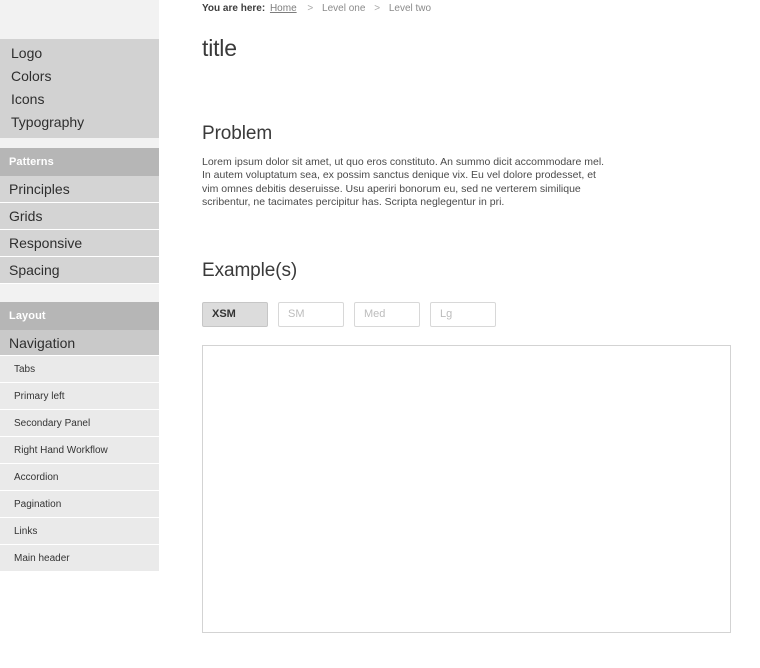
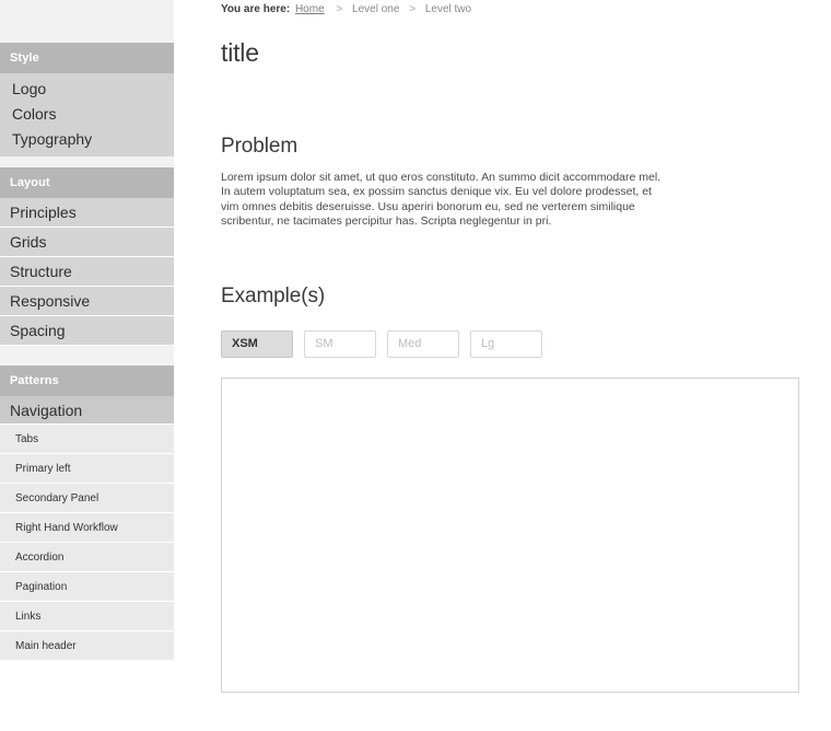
+ Style
  Logo
  Colors
- Icons
  Typography
- Patterns
+ Layout
  Principles
  Grids
+ Structure
  Responsive
  Spacing
- Layout
+ Patterns
  Navigation
  Tabs
  Primary left
  Secondary Panel
  Right Hand Workflow
  Accordion
  Pagination
  Links
  Main header
  You are here: Home > Level one > Level two
  title
  Problem
  Lorem ipsum dolor sit amet, ut quo eros constituto. An summo dicit accommodare mel. In autem voluptatum sea, ex possim sanctus denique vix. Eu vel dolore prodesset, et vim omnes debitis deseruisse. Usu aperiri bonorum eu, sed ne verterem similique scribentur, ne tacimates percipitur has. Scripta neglegentur in pri.
  Example(s)
  XSM
  SM
  Med
  Lg
